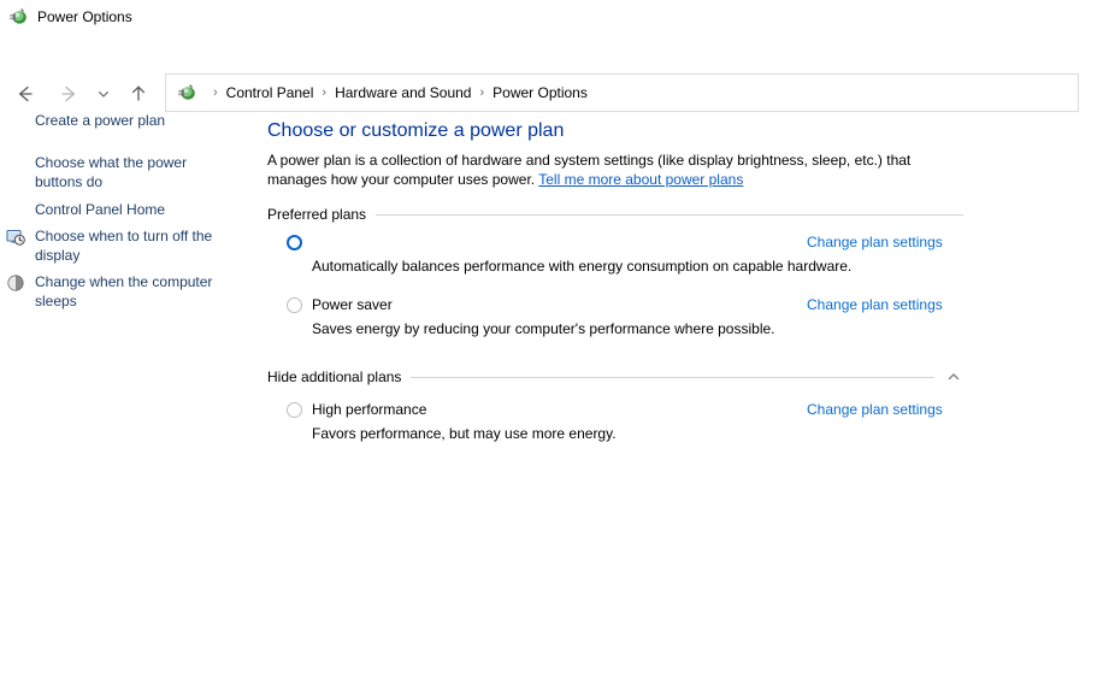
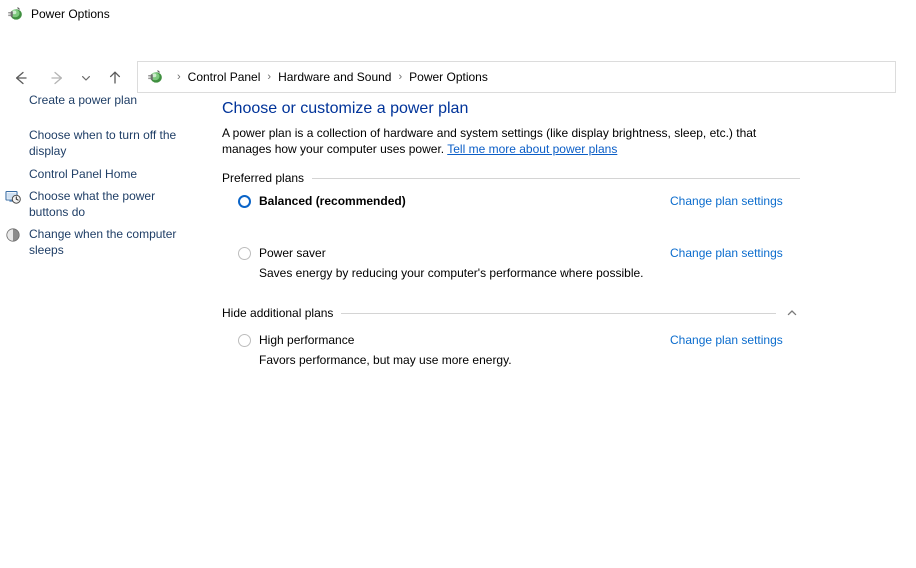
  Power Options
  ›
  Control Panel
  ›
  Hardware and Sound
  ›
  Power Options
  Create a power plan
- Choose what the power buttons do
+ Choose when to turn off the display
  Control Panel Home
- Choose when to turn off the display
+ Choose what the power buttons do
  Change when the computer sleeps
  Choose or customize a power plan
  A power plan is a collection of hardware and system settings (like display brightness, sleep, etc.) that manages how your computer uses power. Tell me more about power plans
  Preferred plans
+ Balanced (recommended)
  Change plan settings
- Automatically balances performance with energy consumption on capable hardware.
  Power saver
  Change plan settings
  Saves energy by reducing your computer's performance where possible.
  Hide additional plans
  High performance
  Change plan settings
  Favors performance, but may use more energy.
